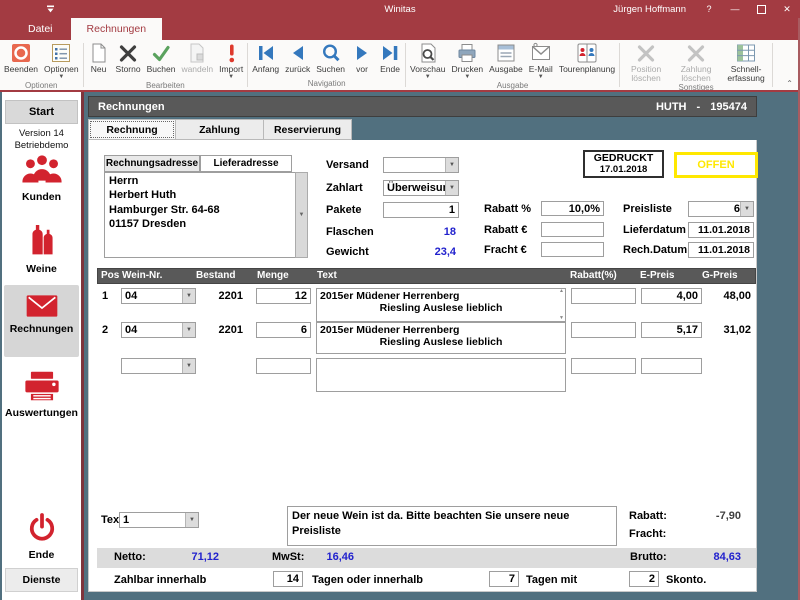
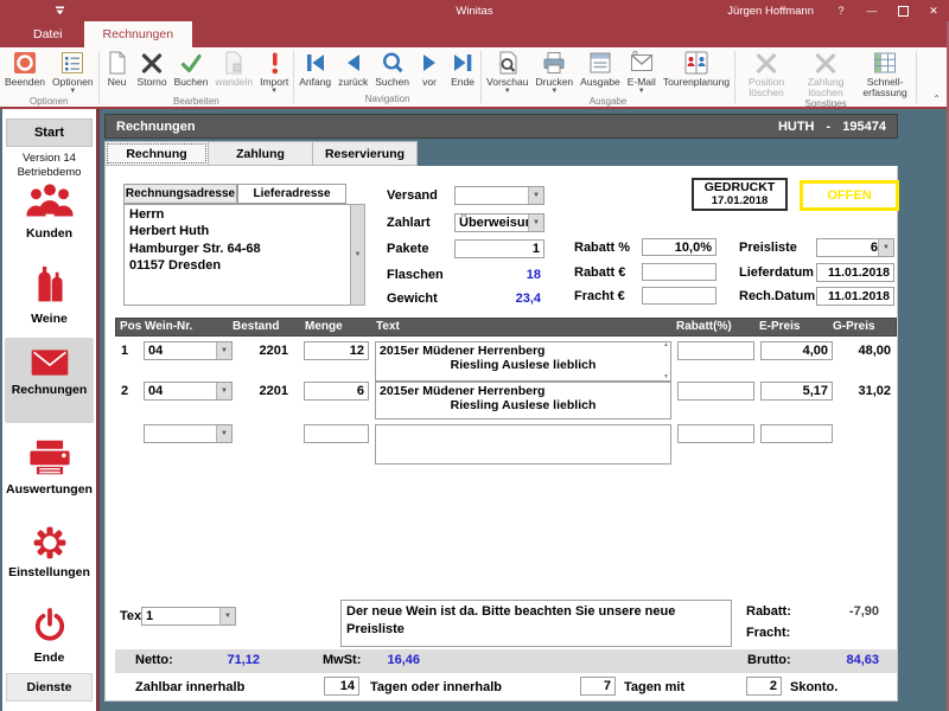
  Winitas
  Jürgen Hoffmann
  ?
  —
  ✕
  Datei
  Rechnungen
  Beenden
  Optionen
  Optionen
  Neu
  Storno
  Buchen
  wandeln
  Import
  Bearbeiten
  Anfang
  zurück
  Suchen
  vor
  Ende
  Navigation
  Vorschau
  Drucken
  Ausgabe
  E-Mail
  Tourenplanung
  Ausgabe
  Position löschen
  Zahlung löschen
  Schnell-erfassung
  Sonstiges
  ⌃
  Start
  Version 14
  Betriebdemo
  Kunden
  Weine
  Rechnungen
  Auswertungen
+ Einstellungen
  Ende
  Dienste
  Rechnungen
  HUTH - 195474
  Rechnung
  Zahlung
  Reservierung
  Rechnungsadresse
  Lieferadresse
  Herrn
  Herbert Huth
  Hamburger Str. 64-68
  01157 Dresden
  Versand
  Zahlart
  Überweisu
  Pakete
  1
  Flaschen
  18
  Gewicht
  23,4
  Rabatt %
  10,0%
  Rabatt €
  Fracht €
  Preisliste
  6
  Lieferdatum
  11.01.2018
  Rech.Datum
  11.01.2018
  GEDRUCKT
  17.01.2018
  OFFEN
  Pos
  Wein-Nr.
  Bestand
  Menge
  Text
  Rabatt(%)
  E-Preis
  G-Preis
  1
  04
  2201
  12
  2015er Müdener Herrenberg
  Riesling Auslese lieblich
  4,00
  48,00
  2
  04
  2201
  6
  2015er Müdener Herrenberg
  Riesling Auslese lieblich
  5,17
  31,02
  Tex
  1
  Der neue Wein ist da. Bitte beachten Sie unsere neue Preisliste
  Rabatt:
  -7,90
  Fracht:
  Netto:
  71,12
  MwSt:
  16,46
  Brutto:
  84,63
  Zahlbar innerhalb
  14
  Tagen oder innerhalb
  7
  Tagen mit
  2
  Skonto.
